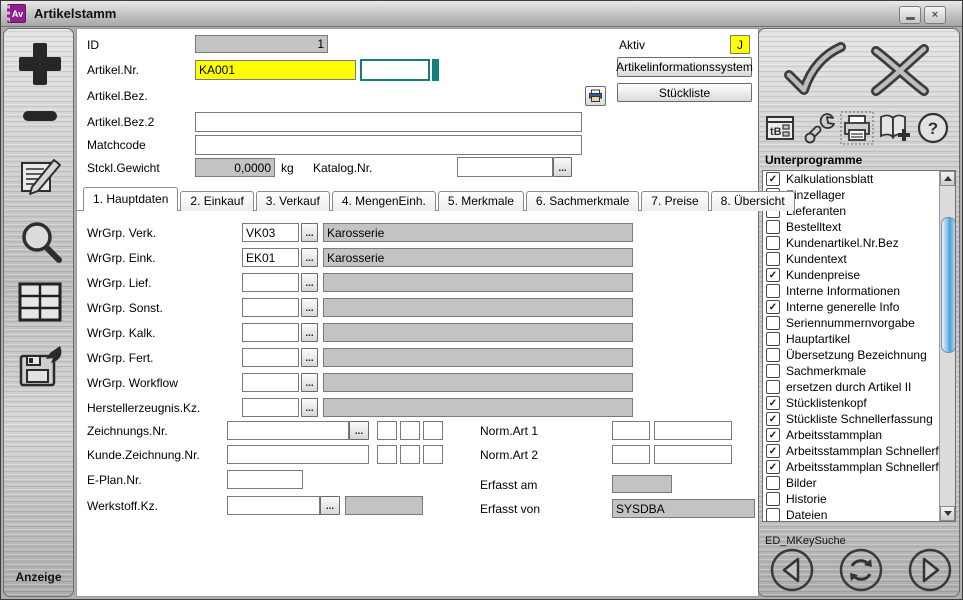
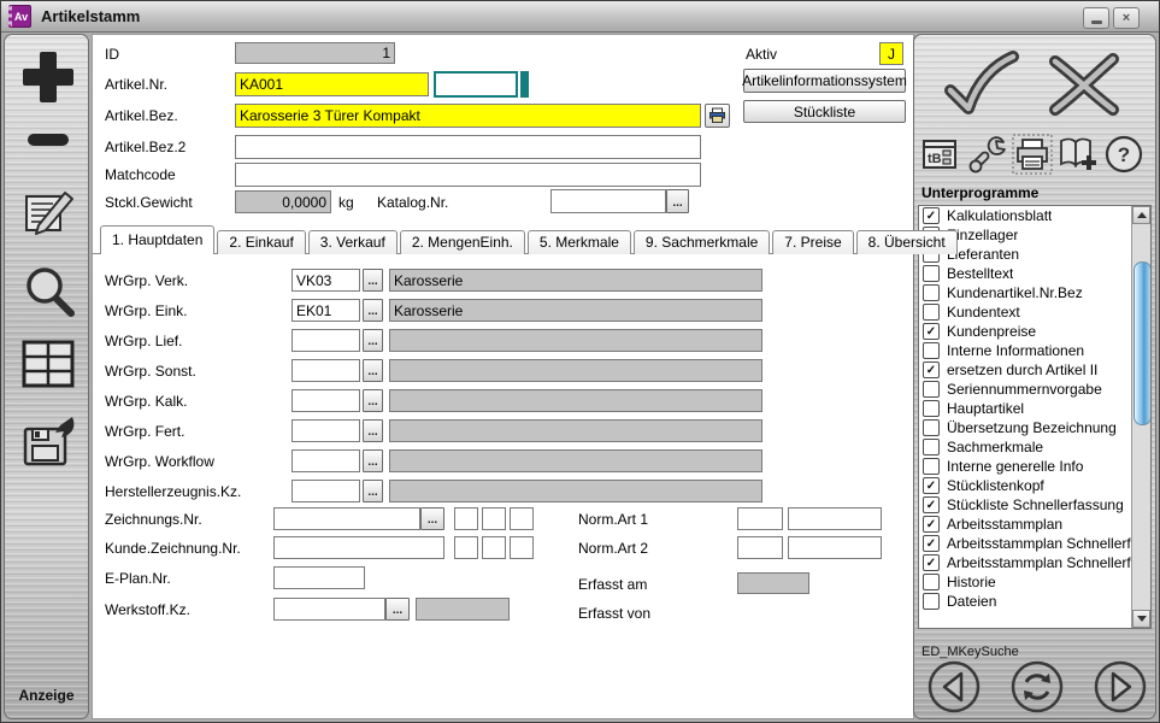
  Av
  Artikelstamm
  ×
  Anzeige
  ID
  1
  Aktiv
  J
  Artikel.Nr.
  KA001
  Artikelinformationssystem
  Artikel.Bez.
+ Karosserie 3 Türer Kompakt
  Stückliste
  Artikel.Bez.2
  Matchcode
  Stckl.Gewicht
  0,0000
  kg
  Katalog.Nr.
  ...
  1. Hauptdaten
  2. Einkauf
  3. Verkauf
- 4. MengenEinh.
+ 2. MengenEinh.
  5. Merkmale
- 6. Sachmerkmale
+ 9. Sachmerkmale
  7. Preise
  8. Übersicht
  WrGrp. Verk.
  VK03
  ...
  Karosserie
  WrGrp. Eink.
  EK01
  ...
  Karosserie
  WrGrp. Lief.
  ...
  WrGrp. Sonst.
  ...
  WrGrp. Kalk.
  ...
  WrGrp. Fert.
  ...
  WrGrp. Workflow
  ...
  Herstellerzeugnis.Kz.
  ...
  Zeichnungs.Nr.
  ...
  Norm.Art 1
  Kunde.Zeichnung.Nr.
  Norm.Art 2
  E-Plan.Nr.
  Erfasst am
  Werkstoff.Kz.
  ...
  Erfasst von
- SYSDBA
  tB
  ?
  Unterprogramme
  ✓
  Kalkulationsblatt
  inzellager
  Lieferanten
  Bestelltext
  Kundenartikel.Nr.Bez
  Kundentext
  ✓
  Kundenpreise
  Interne Informationen
  ✓
- Interne generelle Info
+ ersetzen durch Artikel II
  Seriennummernvorgabe
  Hauptartikel
  Übersetzung Bezeichnung
  Sachmerkmale
- ersetzen durch Artikel II
+ Interne generelle Info
  ✓
  Stücklistenkopf
  ✓
  Stückliste Schnellerfassung
  ✓
  Arbeitsstammplan
  ✓
  Arbeitsstammplan Schnellerf
  ✓
  Arbeitsstammplan Schnellerf
- Bilder
  Historie
  Dateien
  ED_MKeySuche
